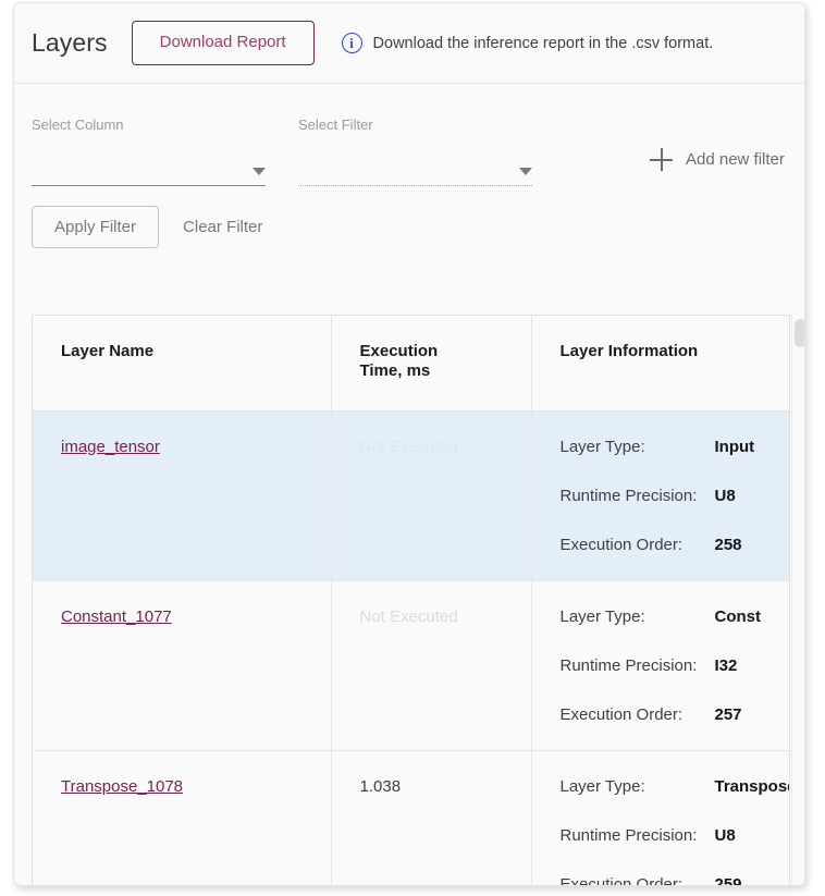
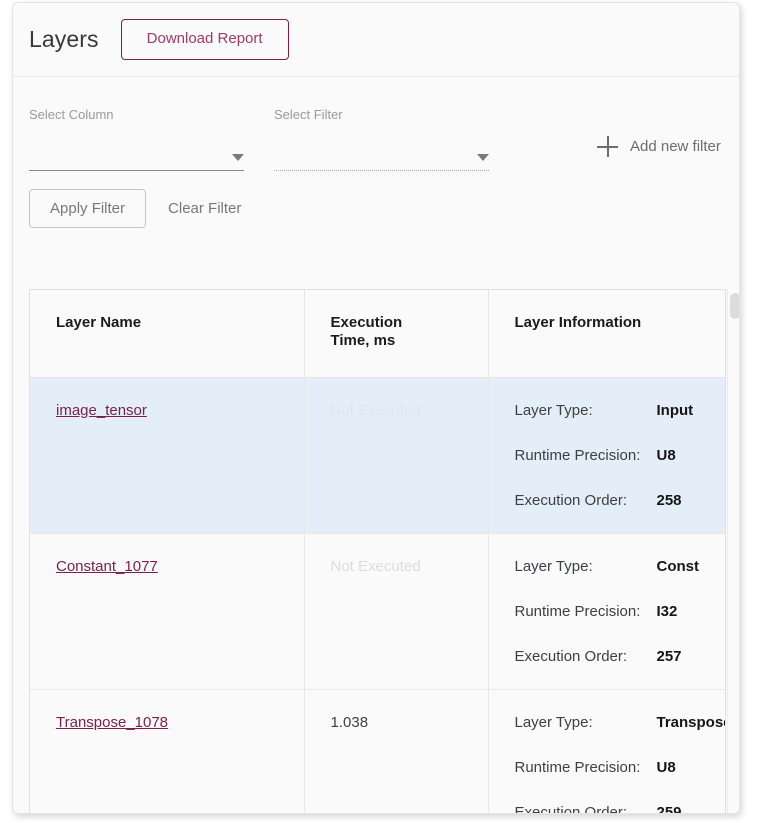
  Layers
  Download Report
- i
- Download the inference report in the .csv format.
  Select Column
  Select Filter
  Add new filter
  Apply Filter
  Clear Filter
  Layer Name	ExecutionTime, ms	Layer Information
  image_tensor		Layer Type: Input Runtime Precision: U8 Execution Order: 258
  Constant_1077	Not Executed	Layer Type: Const Runtime Precision: I32 Execution Order: 257
  Transpose_1078	1.038	Layer Type: Transpos Runtime Precision: U8 Execution Order: 259
